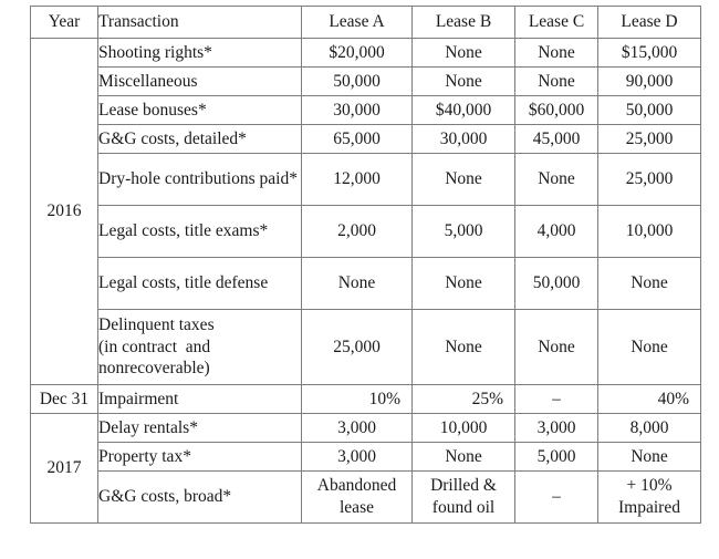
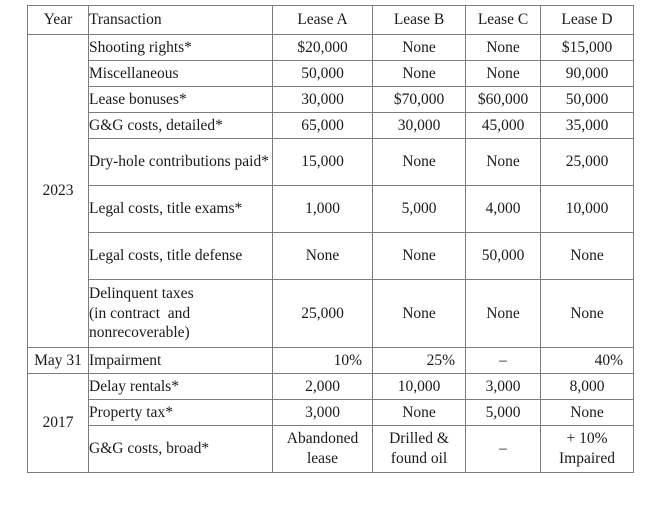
  Year	Transaction	Lease A	Lease B	Lease C	Lease D
- 2016	Shooting rights*	$20,000	None	None	$15,000
+ 2023	Shooting rights*	$20,000	None	None	$15,000
  Miscellaneous	50,000	None	None	90,000
- Lease bonuses*	30,000	$40,000	$60,000	50,000
+ Lease bonuses*	30,000	$70,000	$60,000	50,000
- G&G costs, detailed*	65,000	30,000	45,000	25,000
+ G&G costs, detailed*	65,000	30,000	45,000	35,000
- Dry-hole contributions paid*	12,000	None	None	25,000
+ Dry-hole contributions paid*	15,000	None	None	25,000
- Legal costs, title exams*	2,000	5,000	4,000	10,000
+ Legal costs, title exams*	1,000	5,000	4,000	10,000
  Legal costs, title defense	None	None	50,000	None
  Delinquent taxes (in contract and nonrecoverable)	25,000	None	None	None
- Dec 31	Impairment	10%	25%	–	40%
+ May 31	Impairment	10%	25%	–	40%
- 2017	Delay rentals*	3,000	10,000	3,000	8,000
+ 2017	Delay rentals*	2,000	10,000	3,000	8,000
  Property tax*	3,000	None	5,000	None
  G&G costs, broad*	Abandoned lease	Drilled & found oil	–	+ 10% Impaired
